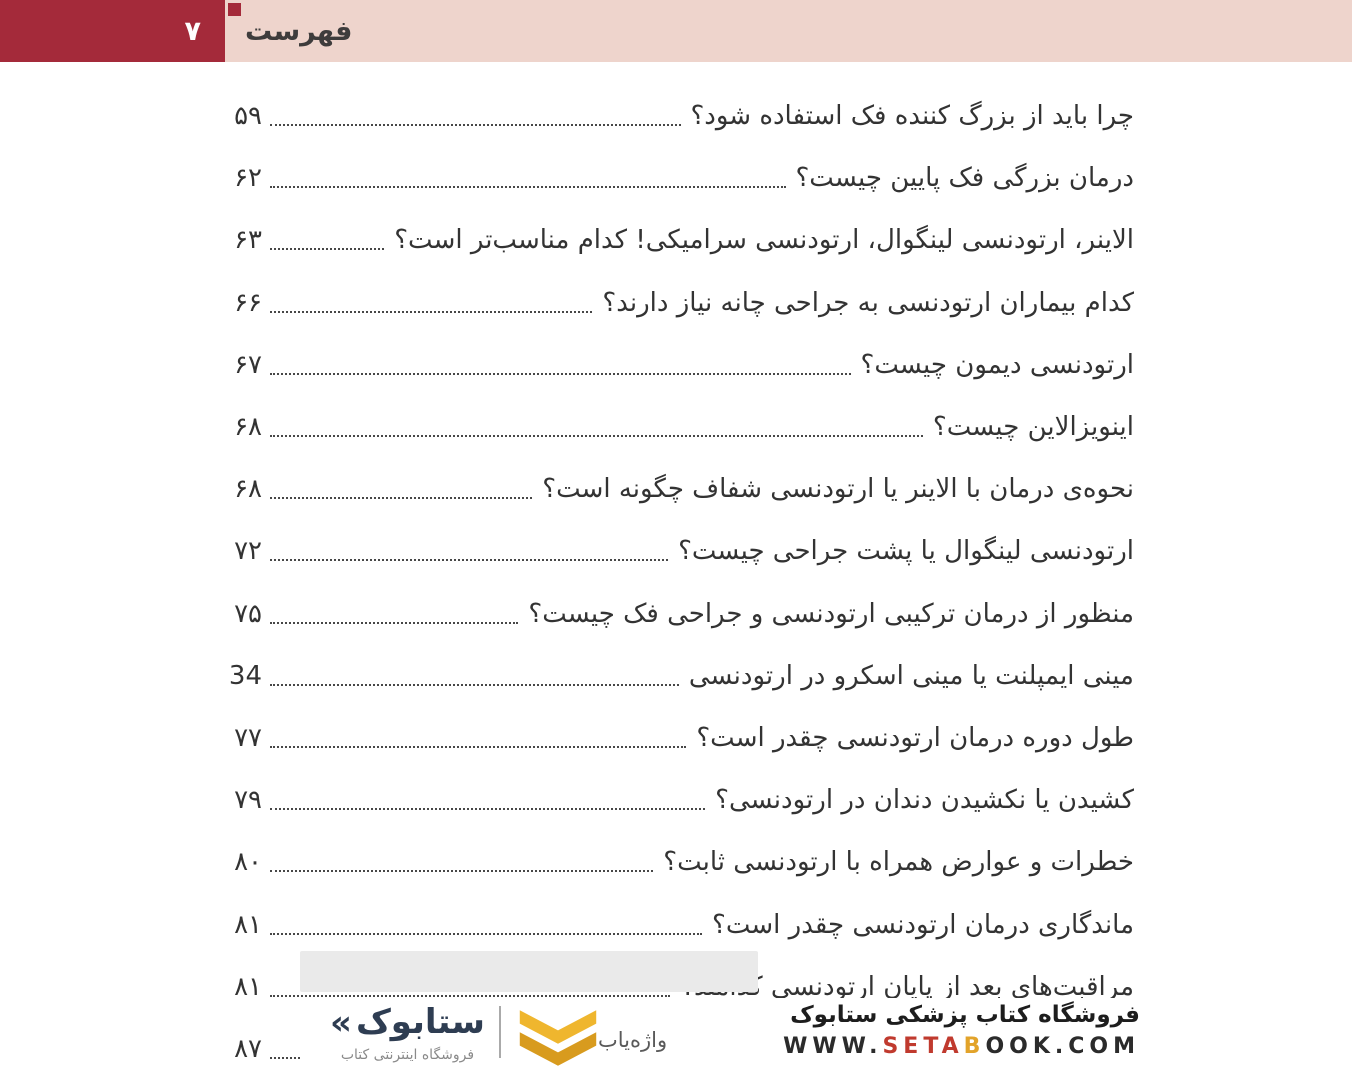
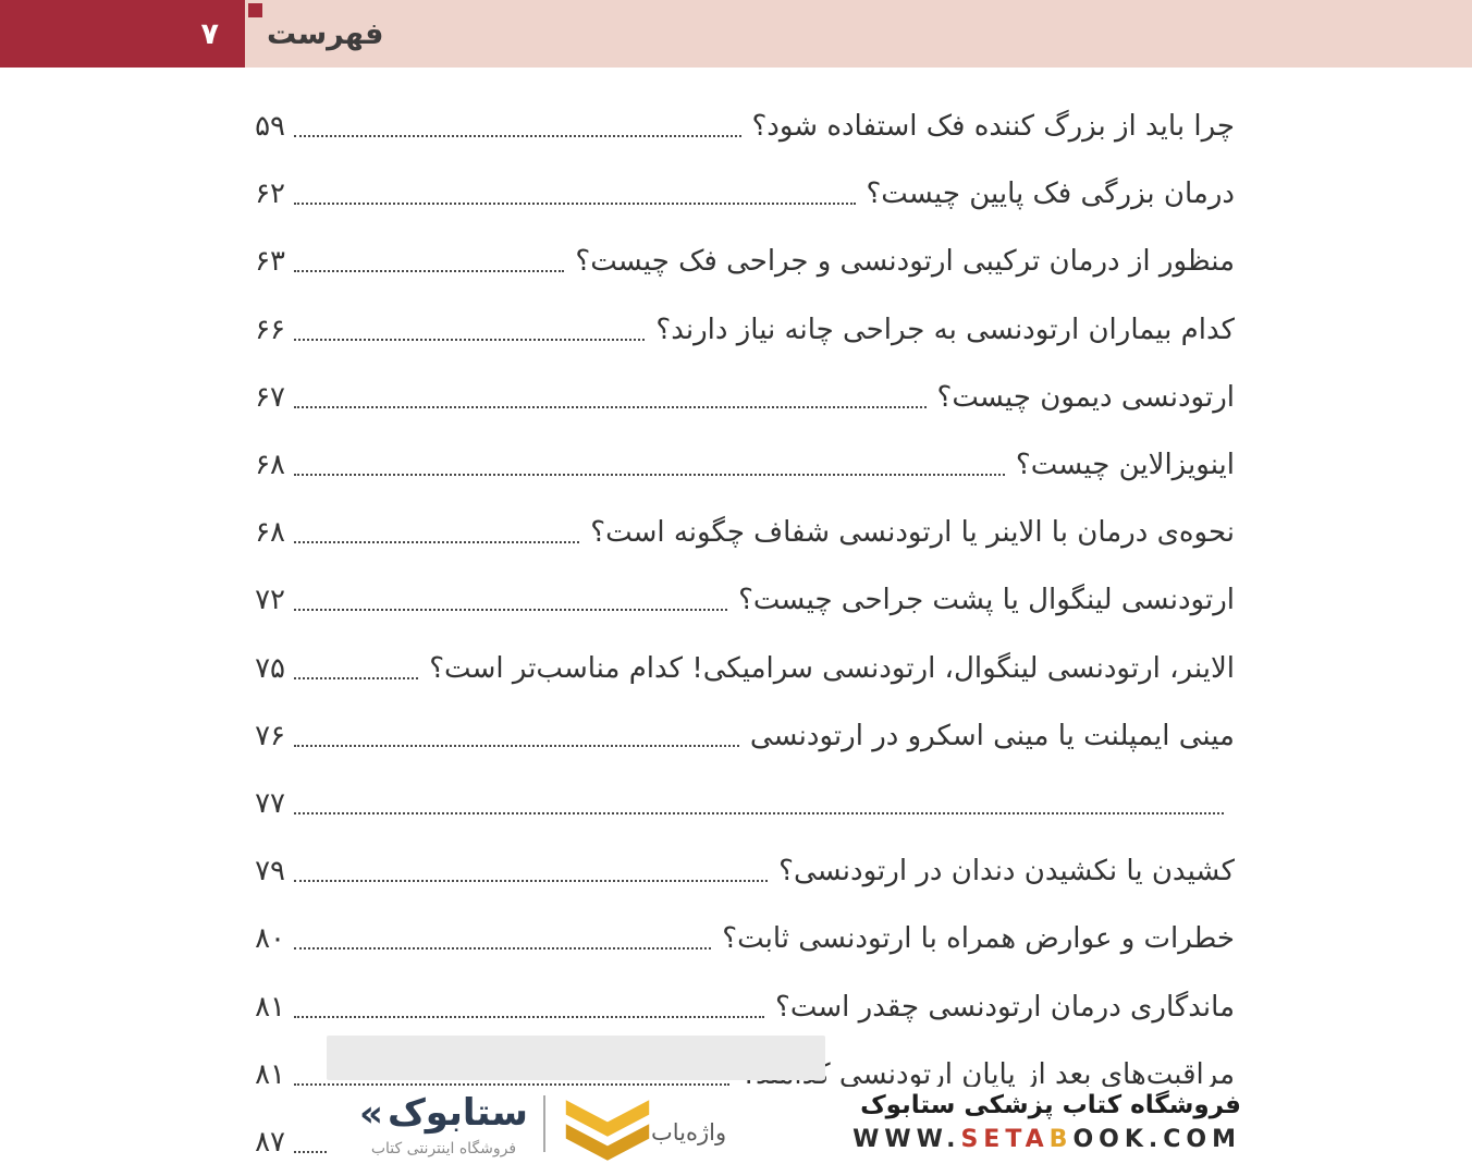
  ۷
  فهرست
  چرا باید از بزرگ کننده فک استفاده شود؟
  ۵۹
  درمان بزرگی فک پایین چیست؟
  ۶۲
- الاینر، ارتودنسی لینگوال، ارتودنسی سرامیکی! کدام مناسب‌تر است؟
+ منظور از درمان ترکیبی ارتودنسی و جراحی فک چیست؟
  ۶۳
  کدام بیماران ارتودنسی به جراحی چانه نیاز دارند؟
  ۶۶
  ارتودنسی دیمون چیست؟
  ۶۷
  اینویزالاین چیست؟
  ۶۸
  نحوه‌ی درمان با الاینر یا ارتودنسی شفاف چگونه است؟
  ۶۸
  ارتودنسی لینگوال یا پشت جراحی چیست؟
  ۷۲
- منظور از درمان ترکیبی ارتودنسی و جراحی فک چیست؟
+ الاینر، ارتودنسی لینگوال، ارتودنسی سرامیکی! کدام مناسب‌تر است؟
  ۷۵
  مینی ایمپلنت یا مینی اسکرو در ارتودنسی
- 34
+ ۷۶
- طول دوره درمان ارتودنسی چقدر است؟
  ۷۷
  کشیدن یا نکشیدن دندان در ارتودنسی؟
  ۷۹
  خطرات و عوارض همراه با ارتودنسی ثابت؟
  ۸۰
  ماندگاری درمان ارتودنسی چقدر است؟
  ۸۱
  مراقبت‌های بعد از پایان ارتودنسی
  ۸۱
  ۸۷
  «
  ستابوک
  فروشگاه اینترنتی کتاب
  فروشگاه کتاب پزشکی ستابوک
  WWW.SETABOOK.COM
  واژه‌یاب
